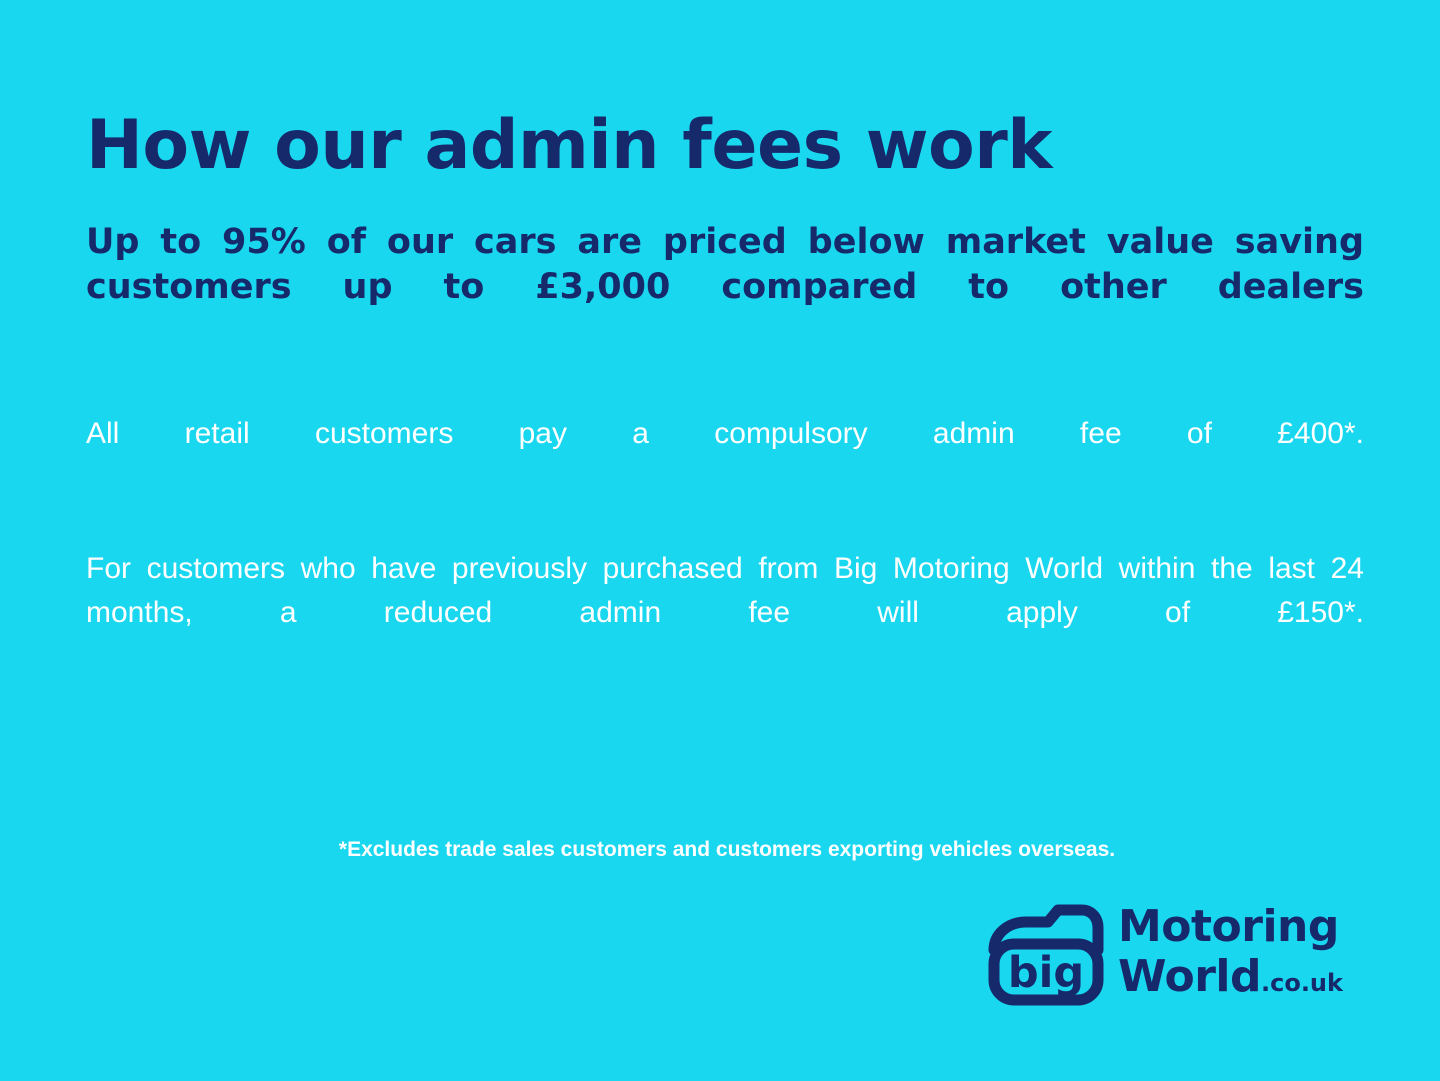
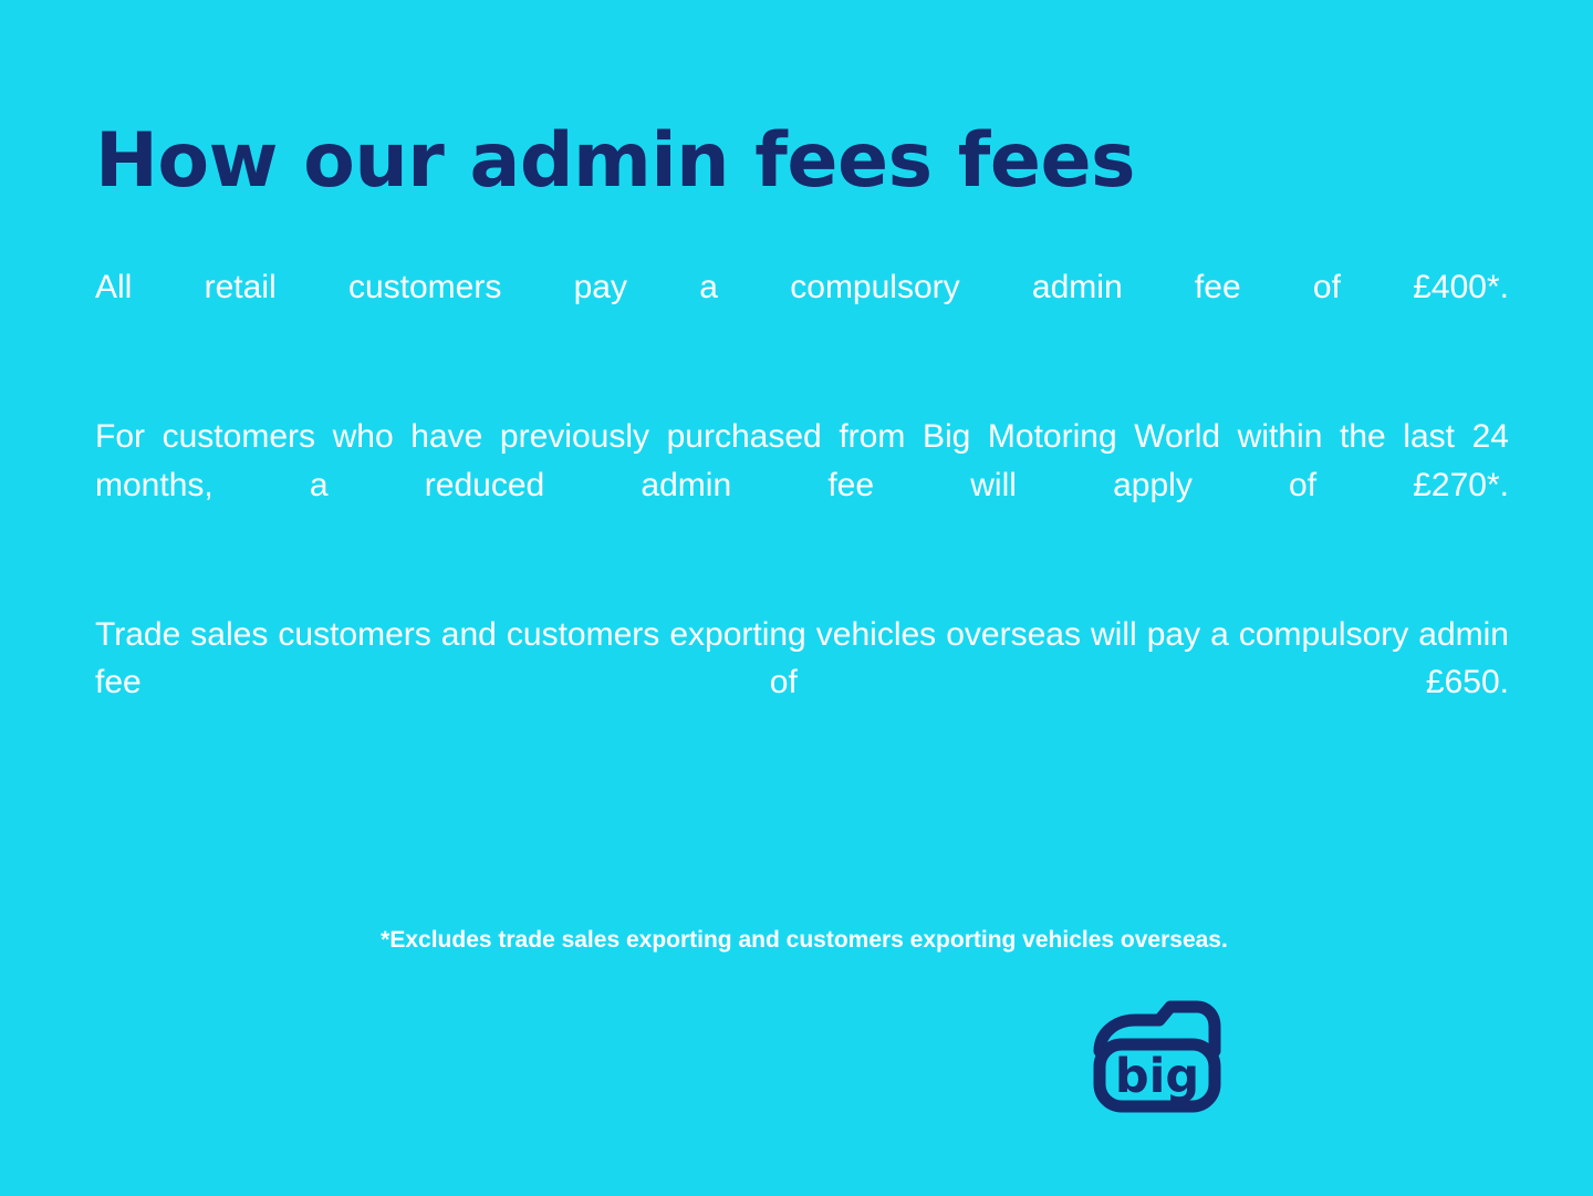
- How our admin fees work
+ How our admin fees fees
- Up to 95% of our cars are priced below market value saving customers up to £3,000 compared to other dealers
  All retail customers pay a compulsory admin fee of £400*.
- For customers who have previously purchased from Big Motoring World within the last 24 months, a reduced admin fee will apply of £150*.
+ For customers who have previously purchased from Big Motoring World within the last 24 months, a reduced admin fee will apply of £270*.
+ Trade sales customers and customers exporting vehicles overseas will pay a compulsory admin fee of £650.
- *Excludes trade sales customers and customers exporting vehicles overseas.
+ *Excludes trade sales exporting and customers exporting vehicles overseas.
  big
- Motoring
- World.co.uk
